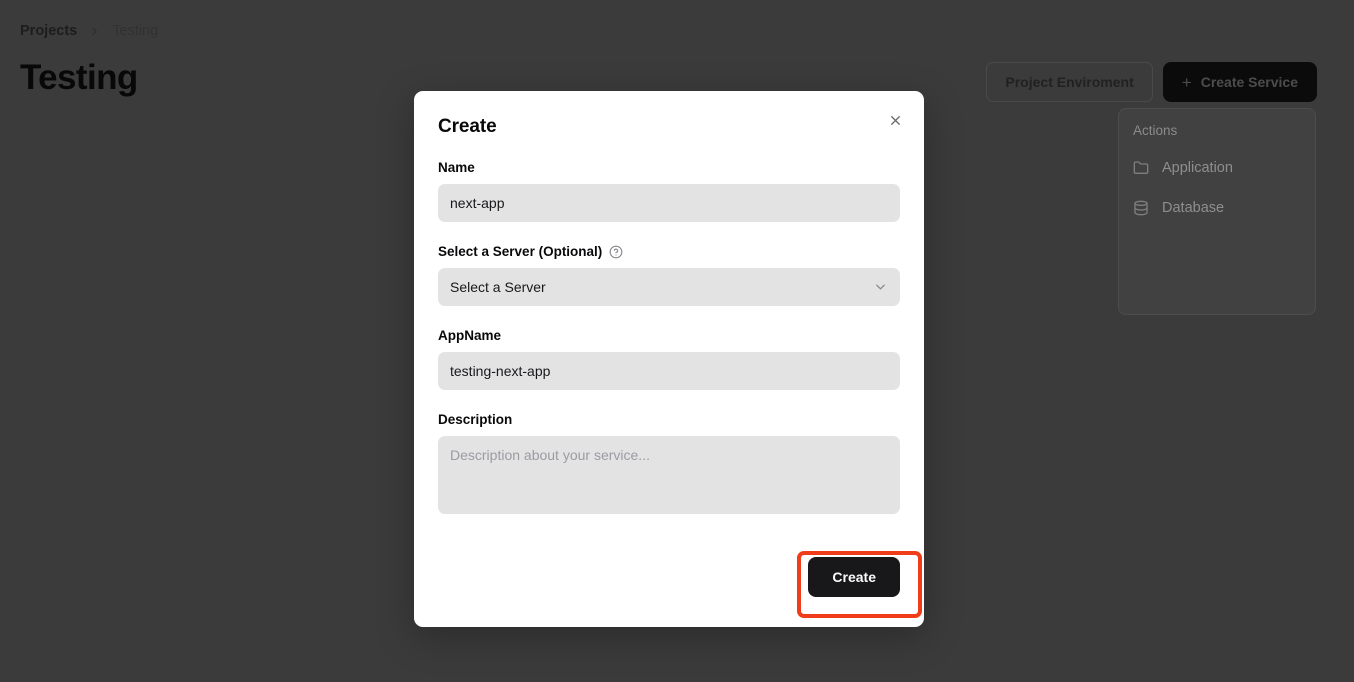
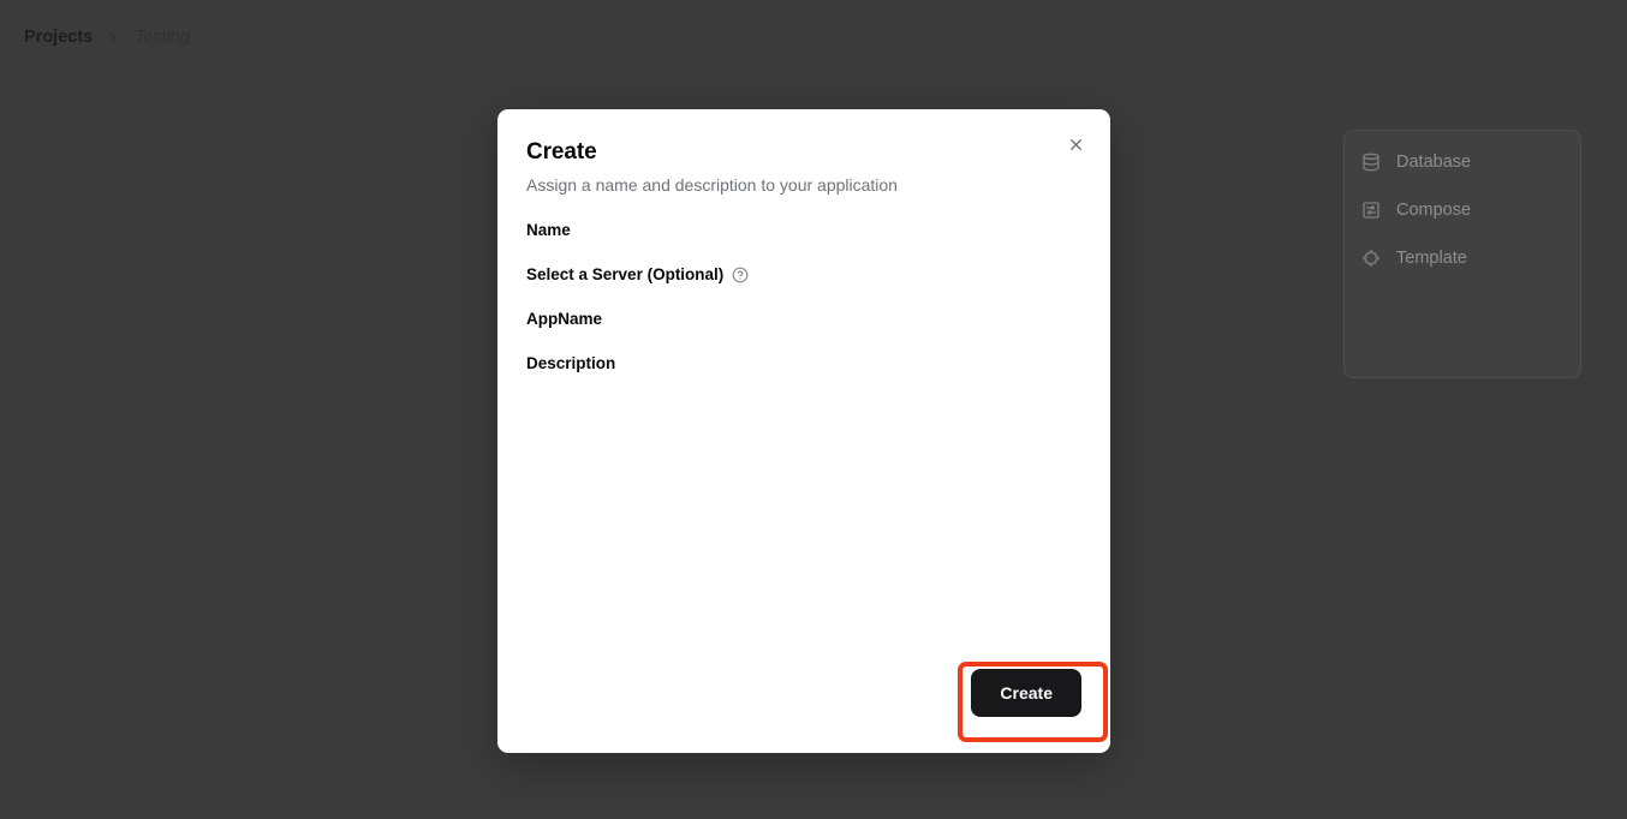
  Projects
- Testing
- Project Enviroment
- +
- Create Service
- Actions
- Application
  Database
+ Compose
+ Template
  Create
+ Assign a name and description to your application
  Name
- next-app
  Select a Server (Optional)
- Select a Server
  AppName
- testing-next-app
  Description
- Description about your service...
  Create
